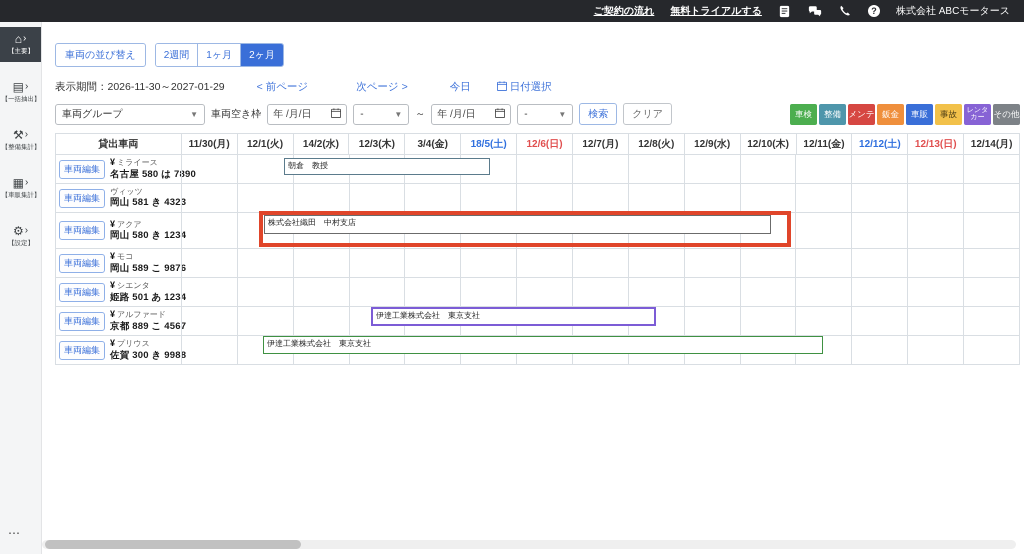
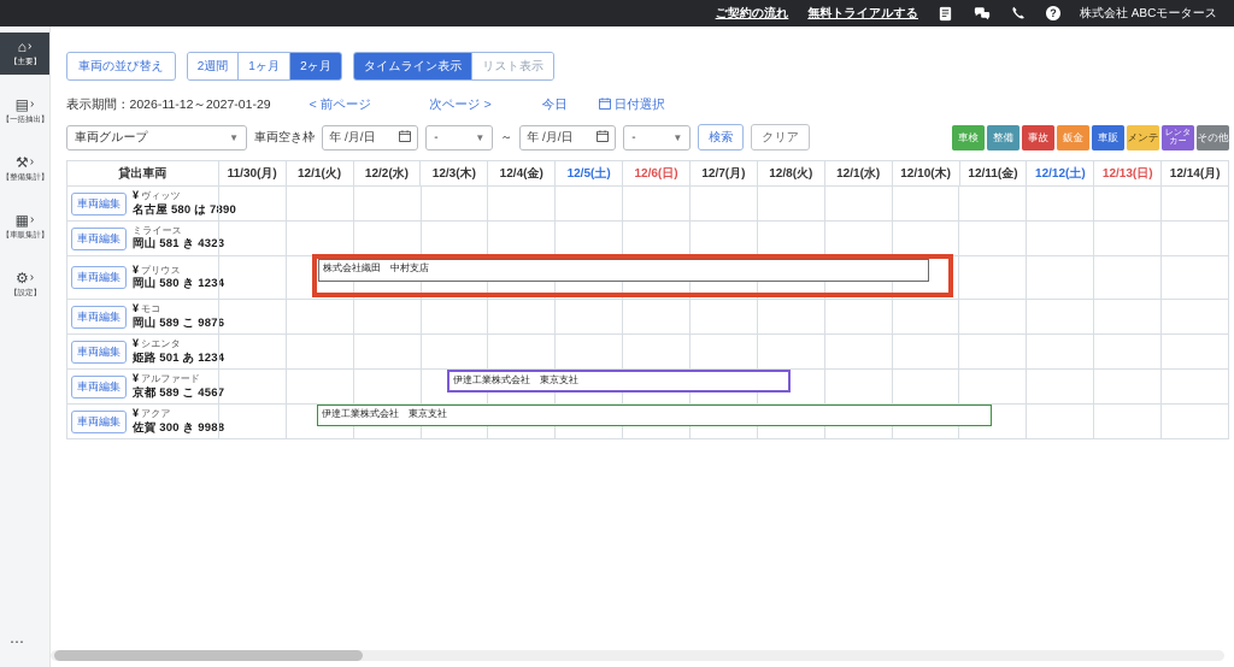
  ご契約の流れ
  無料トライアルする
  ?
  株式会社 ABCモータース
  ⌂
  ›
  ▤
  ›
  ⚒
  ›
  ▦
  ›
  ⚙
  ›
  ⋯
  車両の並び替え
  2週間
  1ヶ月
  2ヶ月
+ タイムライン表示
+ リスト表示
- 表示期間：2026-11-30～2027-01-29
+ 表示期間：2026-11-12～2027-01-29
  < 前ページ
  次ページ >
  今日
  日付選択
  車両グループ
  ▼
  車両空き枠
  年 /月/日
  -
  ▼
  ～
  年 /月/日
  -
  ▼
  検索
  クリア
  車検
  整備
- メンテ
+ 事故
  鈑金
  車販
- 事故
+ メンテ
  その他
  貸出車両
  11/30(月)
  12/1(火)
- 14/2(水)
+ 12/2(水)
  12/3(木)
- 3/4(金)
+ 12/4(金)
- 18/5(土)
+ 12/5(土)
  12/6(日)
  12/7(月)
  12/8(火)
- 12/9(水)
+ 12/1(水)
  12/10(木)
  12/11(金)
  12/12(土)
  12/13(日)
  12/14(月)
  車両編集
- ¥ ミライース
+ ¥ ヴィッツ
  名古屋 580 は 7890
  車両編集
- ヴィッツ
+ ミライース
  岡山 581 き 4323
  車両編集
- ¥ アクア
+ ¥ プリウス
  岡山 580 き 1234
  車両編集
  ¥ モコ
  岡山 589 こ 9876
  車両編集
  ¥ シエンタ
  姫路 501 あ 1234
  車両編集
  ¥ アルファード
- 京都 889 こ 4567
+ 京都 589 こ 4567
  車両編集
- ¥ プリウス
+ ¥ アクア
  佐賀 300 き 9988
- 朝倉 教授
  株式会社織田 中村支店
  伊達工業株式会社 東京支社
  伊達工業株式会社 東京支社
